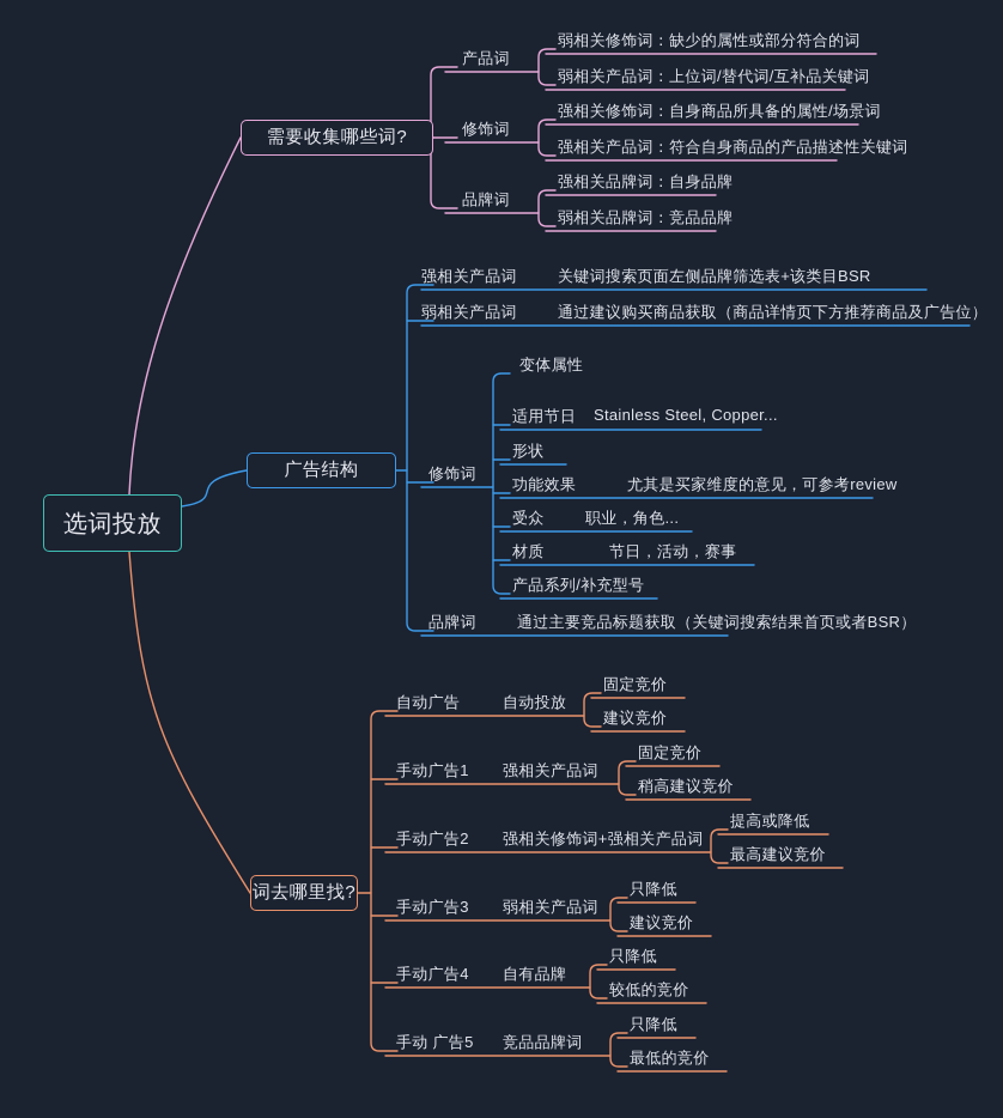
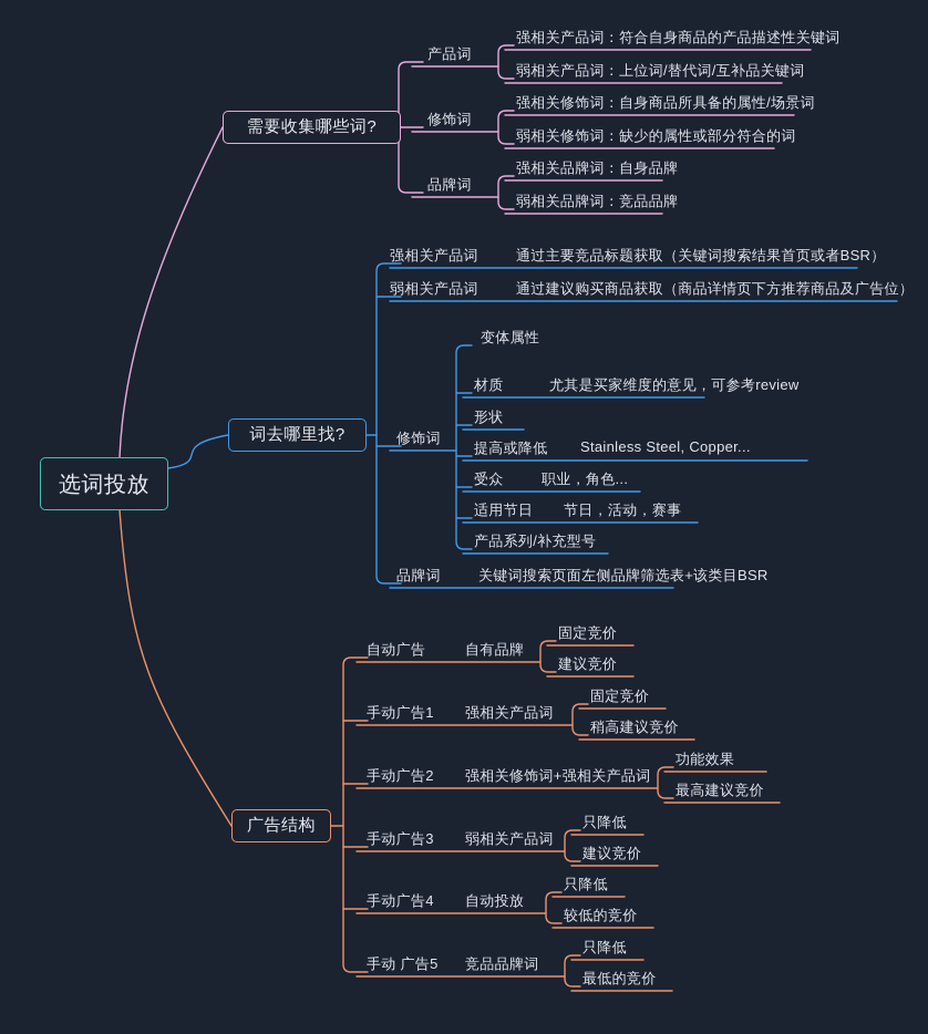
  选词投放
  需要收集哪些词?
  产品词
- 弱相关修饰词：缺少的属性或部分符合的词
+ 强相关产品词：符合自身商品的产品描述性关键词
  弱相关产品词：上位词/替代词/互补品关键词
  修饰词
  强相关修饰词：自身商品所具备的属性/场景词
- 强相关产品词：符合自身商品的产品描述性关键词
+ 弱相关修饰词：缺少的属性或部分符合的词
  品牌词
  强相关品牌词：自身品牌
  弱相关品牌词：竞品品牌
- 广告结构
+ 词去哪里找?
  强相关产品词
- 关键词搜索页面左侧品牌筛选表+该类目BSR
+ 通过主要竞品标题获取（关键词搜索结果首页或者BSR）
  弱相关产品词
  通过建议购买商品获取（商品详情页下方推荐商品及广告位）
  修饰词
  变体属性
- 适用节日
+ 材质
- Stainless Steel, Copper...
+ 尤其是买家维度的意见，可参考review
  形状
- 功能效果
+ 提高或降低
- 尤其是买家维度的意见，可参考review
+ Stainless Steel, Copper...
  受众
  职业，角色...
- 材质
+ 适用节日
  节日，活动，赛事
  产品系列/补充型号
  品牌词
- 通过主要竞品标题获取（关键词搜索结果首页或者BSR）
+ 关键词搜索页面左侧品牌筛选表+该类目BSR
- 词去哪里找?
+ 广告结构
  自动广告
- 自动投放
+ 自有品牌
  固定竞价
  建议竞价
  手动广告1
  强相关产品词
  固定竞价
  稍高建议竞价
  手动广告2
  强相关修饰词+强相关产品词
- 提高或降低
+ 功能效果
  最高建议竞价
  手动广告3
  弱相关产品词
  只降低
  建议竞价
  手动广告4
- 自有品牌
+ 自动投放
  只降低
  较低的竞价
  手动 广告5
  竞品品牌词
  只降低
  最低的竞价
